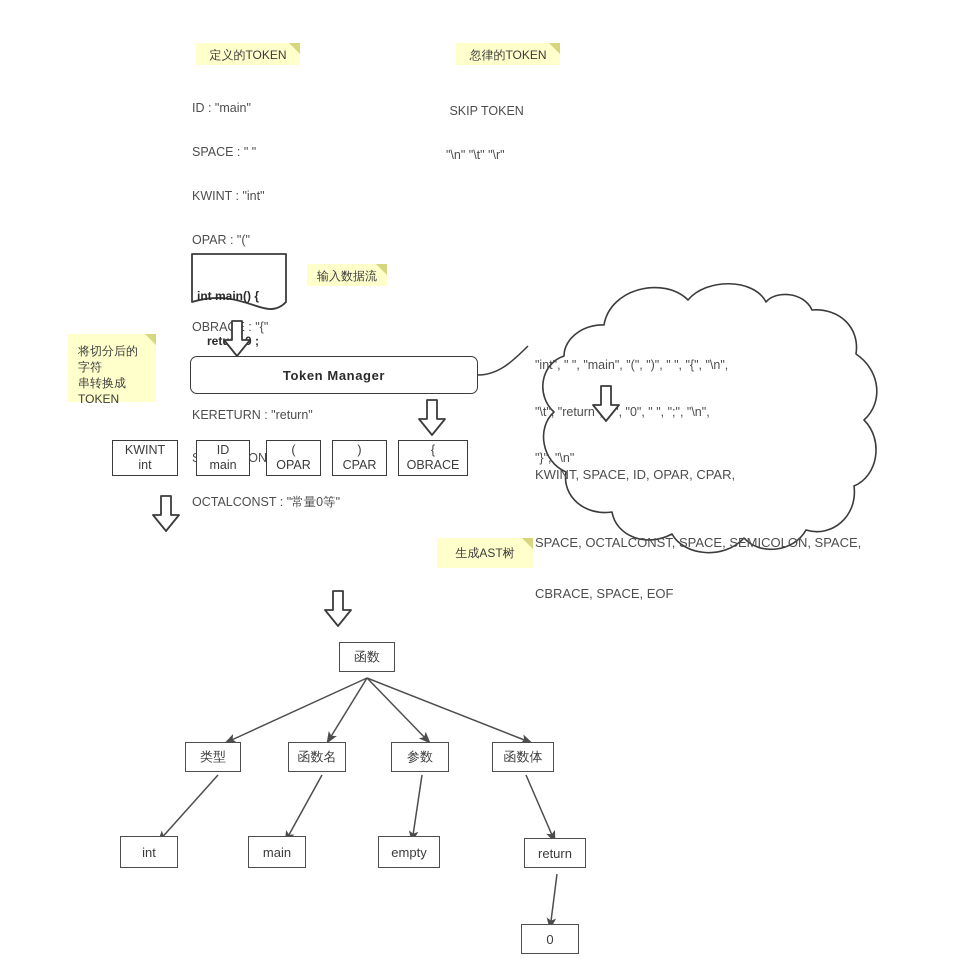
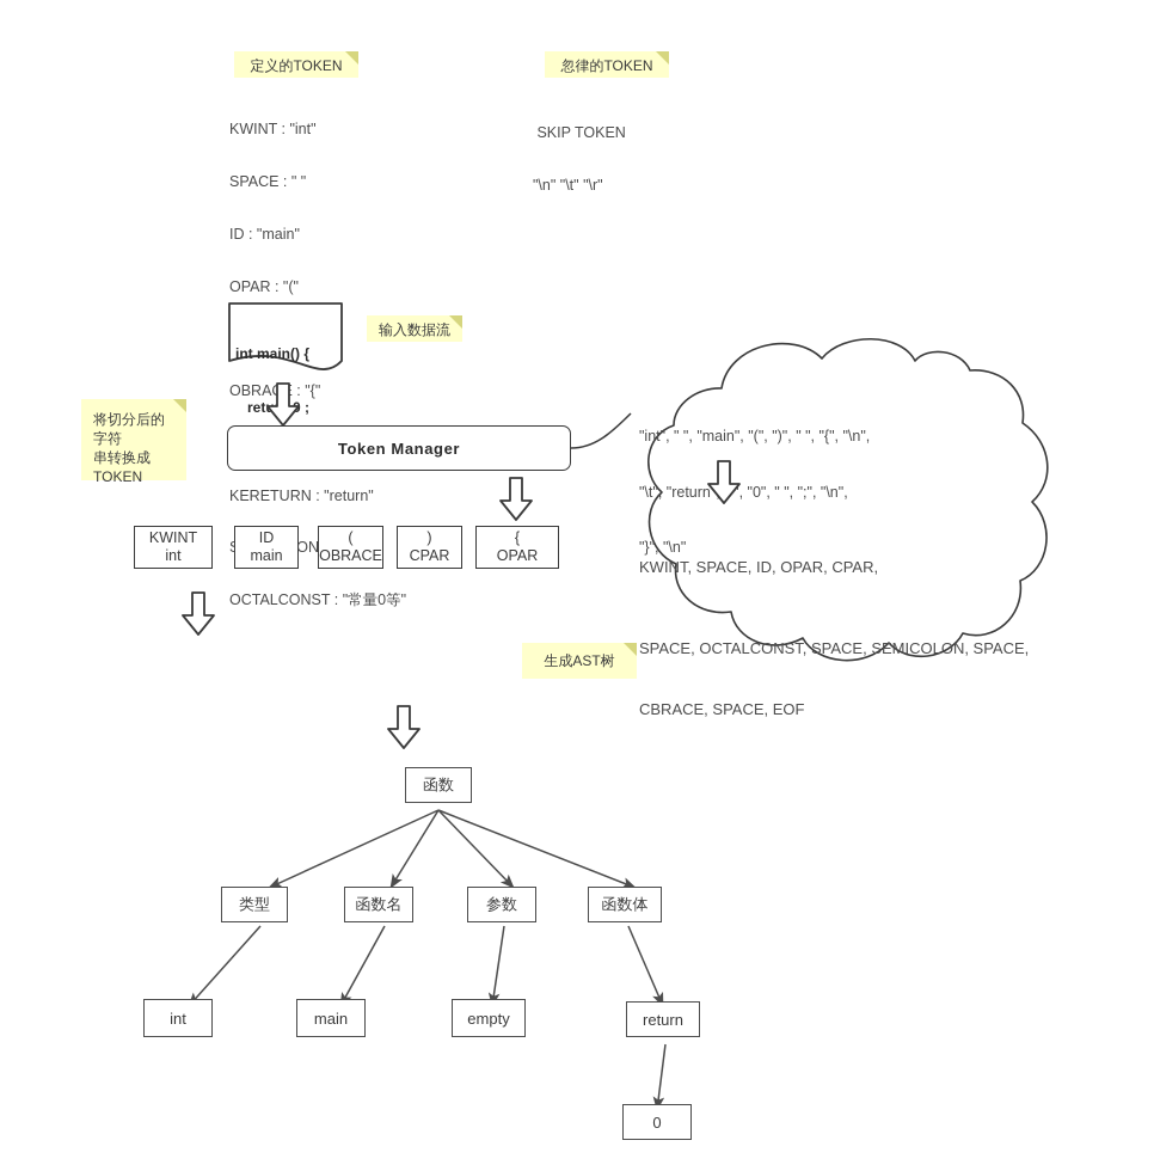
  定义的TOKEN
- ID : "main"
+ KWINT : "int"
  SPACE : " "
- KWINT : "int"
+ ID : "main"
  OPAR : "("
  OBRA : "{"
  KERETURN : "return"
  OCTALCONST : "常量0等"
  忽律的TOKEN
  SKIP TOKEN
  "\n" "\t" "\r"
  int main() {
  输入数据流
  将切分后的字符
  串转换成TOKEN
  Token Manager
  KWINT
  int
  ID
  main
  (
- OPAR
+ OBRACE
  )
  CPAR
  {
- OBRACE
+ OPAR
  "int", " ", "main", "(", ")", " ", "{", "\n",
  "\t", "return" ", "0", " ", ";", "\n",
  "}", "\n"
  KWINT, SPACE, ID, OPAR, CPAR,
  SPACE, OCTALCONST, SPACE, SEMICOLON, SPACE,
  CBRACE, SPACE, EOF
  生成AST树
  函数
  类型
  函数名
  参数
  函数体
  int
  main
  empty
  return
  0
